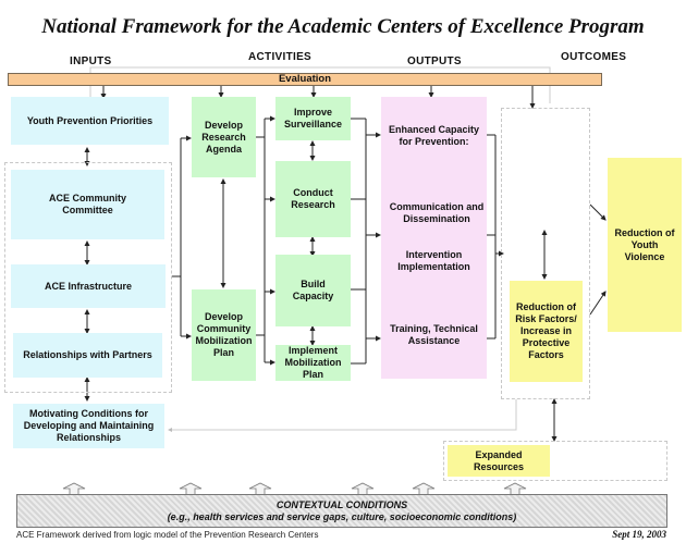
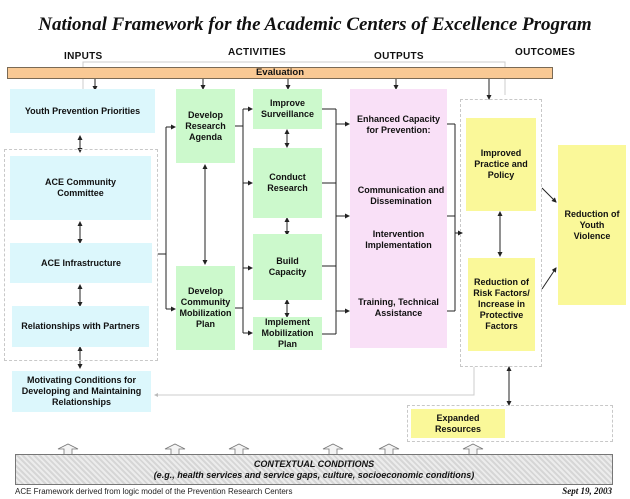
  National Framework for the Academic Centers of Excellence Program
  INPUTS
  ACTIVITIES
  OUTPUTS
  OUTCOMES
  Evaluation
  Youth Prevention Priorities
  ACE Community Committee
  ACE Infrastructure
  Relationships with Partners
  Motivating Conditions for Developing and Maintaining Relationships
  Develop Research Agenda
  Develop Community Mobilization Plan
  Improve Surveillance
  Conduct Research
  Build Capacity
  Implement Mobilization Plan
  Enhanced Capacity for Prevention:
  Communication and Dissemination
  Intervention Implementation
  Training, Technical Assistance
+ Improved Practice and Policy
  Reduction of Risk Factors/ Increase in Protective Factors
  Reduction of Youth Violence
  Expanded Resources
  CONTEXTUAL CONDITIONS
  (e.g., health services and service gaps, culture, socioeconomic conditions)
  ACE Framework derived from logic model of the Prevention Research Centers
  Sept 19, 2003
